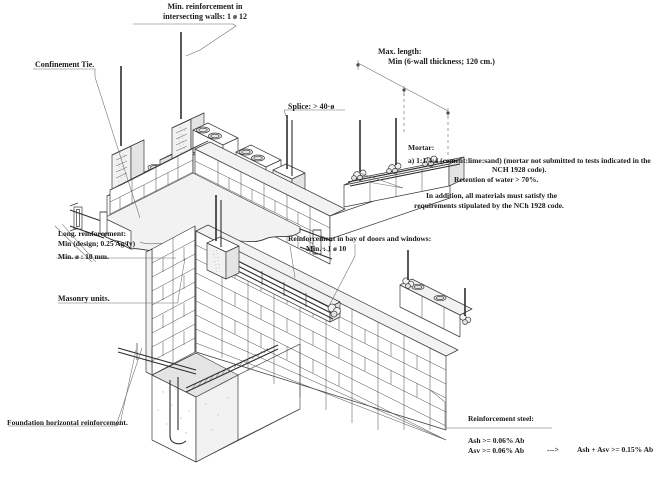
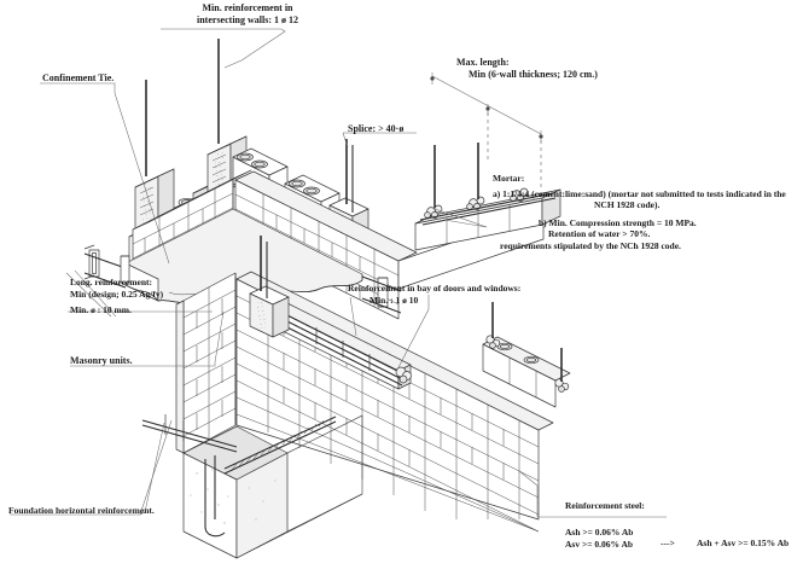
  Min. reinforcement in
  intersecting walls: 1 ø 12
  Confinement Tie.
  Splice: > 40·ø
  Max. length:
  Min (6·wall thickness; 120 cm.)
  Mortar:
  a) 1:1/4:4 (cement:lime:sand) (mortar not submitted to tests indicated in the
  NCH 1928 code).
+ b) Min. Compression strength = 10 MPa.
  Retention of water > 70%.
- In addition, all materials must satisfy the
  requirements stipulated by the NCh 1928 code.
  Long. reinforcement:
  Min (design; 0.25 Ag/fy)
  Min. ø : 10 mm.
  Masonry units.
  Reinforcement in bay of doors and windows:
  Min. : 1 ø 10
  Foundation horizontal reinforcement.
  Reinforcement steel:
  Ash >= 0.06% Ab
  Asv >= 0.06% Ab
  --->
  Ash + Asv >= 0.15% Ab
